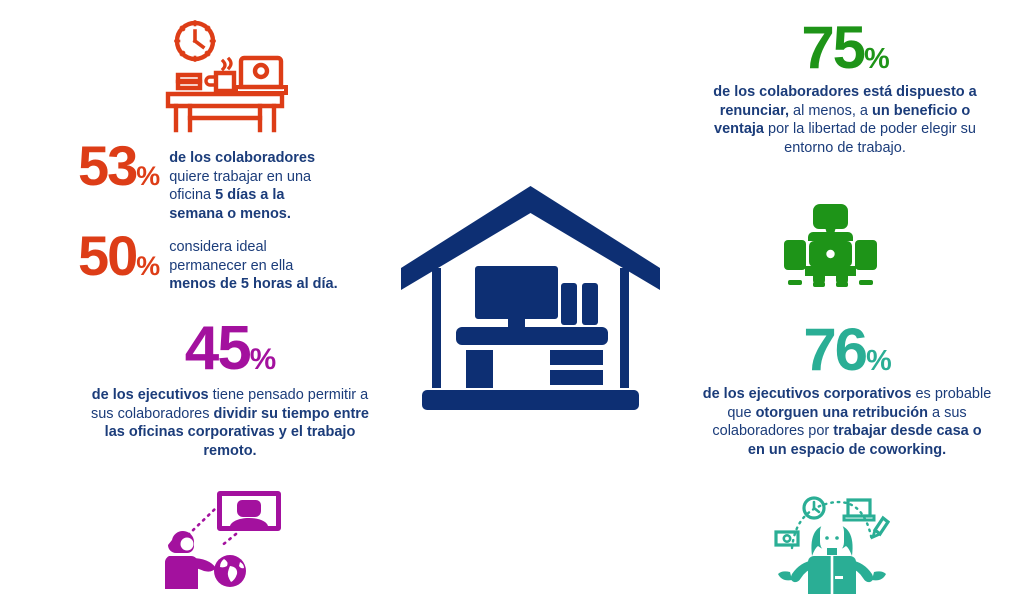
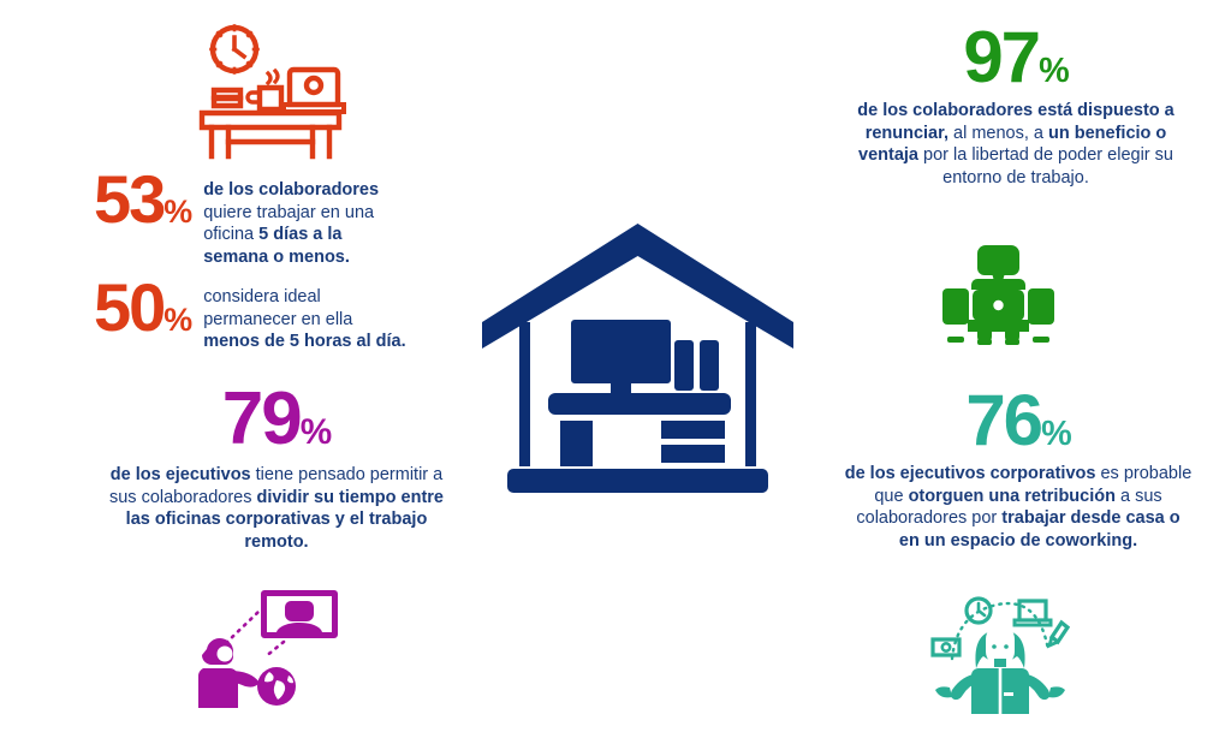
  53%
  de los colaboradores
  quiere trabajar en una
  oficina 5 días a la
  semana o menos.
  50%
  considera ideal
  permanecer en ella
  menos de 5 horas al día.
- 45%
+ 79%
  de los ejecutivos tiene pensado permitir a sus colaboradores dividir su tiempo entre las oficinas corporativas y el trabajo remoto.
- 75%
+ 97%
  de los colaboradores está dispuesto a renunciar, al menos, a un beneficio o ventaja por la libertad de poder elegir su entorno de trabajo.
  76%
  de los ejecutivos corporativos es probable que otorguen una retribución a sus colaboradores por trabajar desde casa o en un espacio de coworking.
